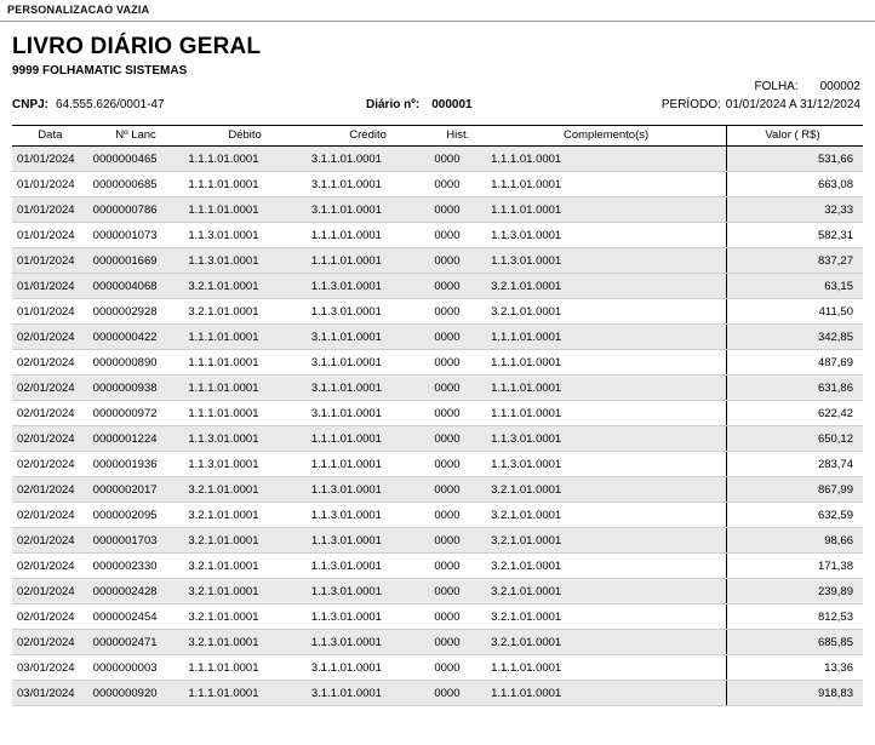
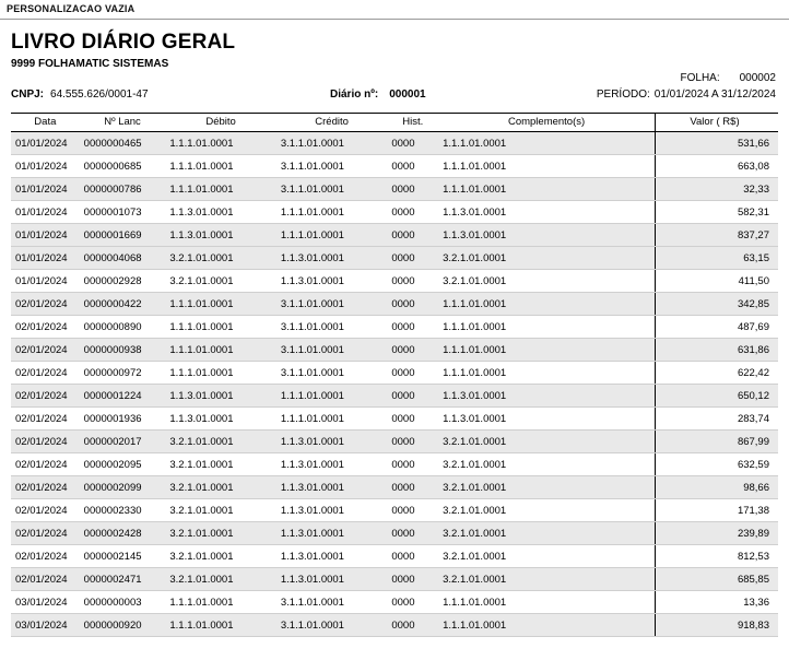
  PERSONALIZACAO VAZIA
  LIVRO DIÁRIO GERAL
  9999 FOLHAMATIC SISTEMAS
  FOLHA: 000002
  CNPJ: 64.555.626/0001-47
  Diário nº: 000001
  PERÍODO: 01/01/2024 A 31/12/2024
  Data	Nº Lanc	Débito	Crédito	Hist.	Complemento(s)	Valor ( R$)
  01/01/2024	0000000465	1.1.1.01.0001	3.1.1.01.0001	0000	1.1.1.01.0001	531,66
  01/01/2024	0000000685	1.1.1.01.0001	3.1.1.01.0001	0000	1.1.1.01.0001	663,08
  01/01/2024	0000000786	1.1.1.01.0001	3.1.1.01.0001	0000	1.1.1.01.0001	32,33
  01/01/2024	0000001073	1.1.3.01.0001	1.1.1.01.0001	0000	1.1.3.01.0001	582,31
  01/01/2024	0000001669	1.1.3.01.0001	1.1.1.01.0001	0000	1.1.3.01.0001	837,27
  01/01/2024	0000004068	3.2.1.01.0001	1.1.3.01.0001	0000	3.2.1.01.0001	63,15
  01/01/2024	0000002928	3.2.1.01.0001	1.1.3.01.0001	0000	3.2.1.01.0001	411,50
  02/01/2024	0000000422	1.1.1.01.0001	3.1.1.01.0001	0000	1.1.1.01.0001	342,85
  02/01/2024	0000000890	1.1.1.01.0001	3.1.1.01.0001	0000	1.1.1.01.0001	487,69
  02/01/2024	0000000938	1.1.1.01.0001	3.1.1.01.0001	0000	1.1.1.01.0001	631,86
  02/01/2024	0000000972	1.1.1.01.0001	3.1.1.01.0001	0000	1.1.1.01.0001	622,42
  02/01/2024	0000001224	1.1.3.01.0001	1.1.1.01.0001	0000	1.1.3.01.0001	650,12
  02/01/2024	0000001936	1.1.3.01.0001	1.1.1.01.0001	0000	1.1.3.01.0001	283,74
  02/01/2024	0000002017	3.2.1.01.0001	1.1.3.01.0001	0000	3.2.1.01.0001	867,99
  02/01/2024	0000002095	3.2.1.01.0001	1.1.3.01.0001	0000	3.2.1.01.0001	632,59
- 02/01/2024	0000001703	3.2.1.01.0001	1.1.3.01.0001	0000	3.2.1.01.0001	98,66
+ 02/01/2024	0000002099	3.2.1.01.0001	1.1.3.01.0001	0000	3.2.1.01.0001	98,66
  02/01/2024	0000002330	3.2.1.01.0001	1.1.3.01.0001	0000	3.2.1.01.0001	171,38
  02/01/2024	0000002428	3.2.1.01.0001	1.1.3.01.0001	0000	3.2.1.01.0001	239,89
- 02/01/2024	0000002454	3.2.1.01.0001	1.1.3.01.0001	0000	3.2.1.01.0001	812,53
+ 02/01/2024	0000002145	3.2.1.01.0001	1.1.3.01.0001	0000	3.2.1.01.0001	812,53
  02/01/2024	0000002471	3.2.1.01.0001	1.1.3.01.0001	0000	3.2.1.01.0001	685,85
  03/01/2024	0000000003	1.1.1.01.0001	3.1.1.01.0001	0000	1.1.1.01.0001	13,36
  03/01/2024	0000000920	1.1.1.01.0001	3.1.1.01.0001	0000	1.1.1.01.0001	918,83
